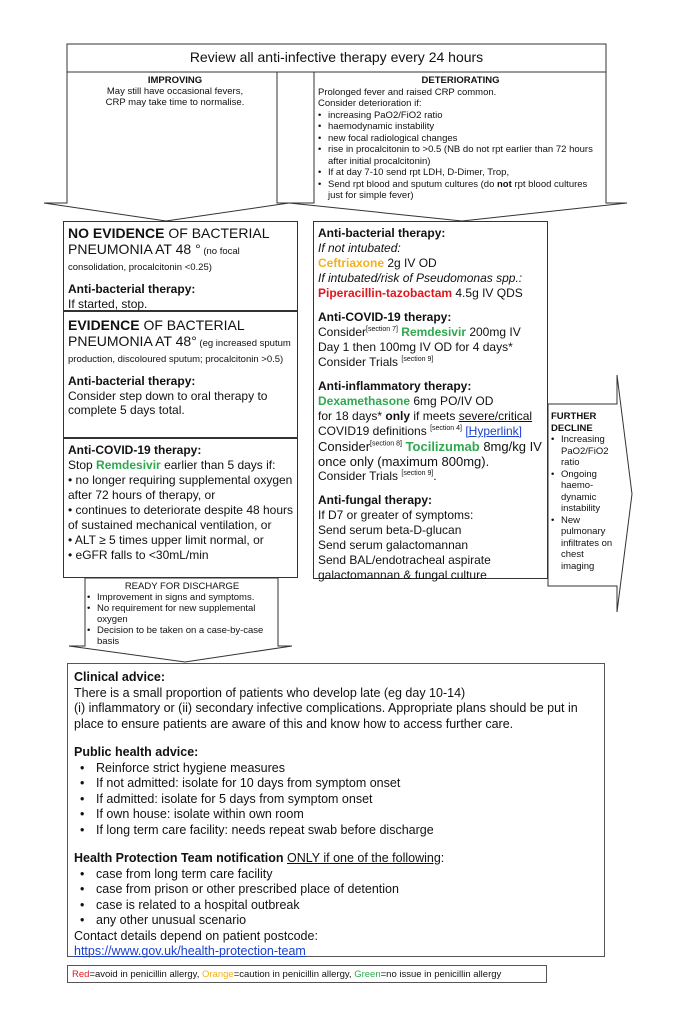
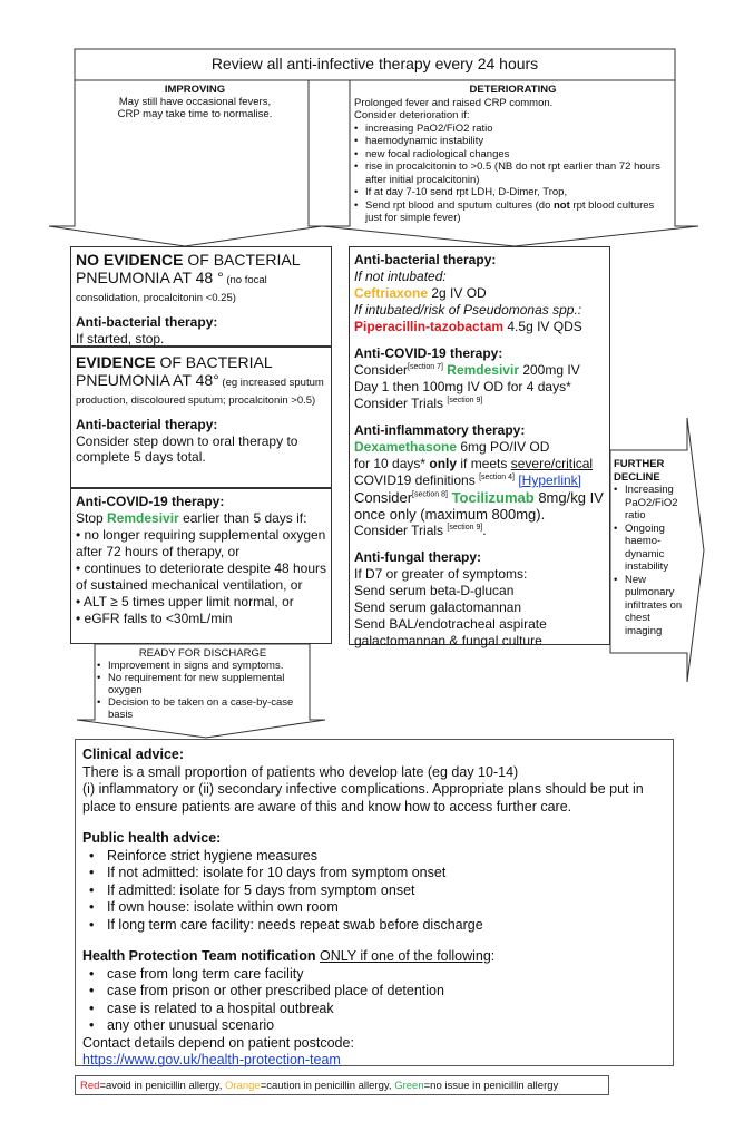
  Review all anti-infective therapy every 24 hours
  IMPROVING
  May still have occasional fevers, CRP may take time to normalise.
  DETERIORATING
  Prolonged fever and raised CRP common.
  Consider deterioration if:
  increasing PaO2/FiO2 ratio
  haemodynamic instability
  new focal radiological changes
  rise in procalcitonin to >0.5 (NB do not rpt earlier than 72 hours after initial procalcitonin)
  If at day 7-10 send rpt LDH, D-Dimer, Trop,
  Send rpt blood and sputum cultures (do not rpt blood cultures just for simple fever)
  NO EVIDENCE OF BACTERIAL PNEUMONIA AT 48 ° (no focal consolidation, procalcitonin <0.25)
  Anti-bacterial therapy:
  If started, stop.
  EVIDENCE OF BACTERIAL PNEUMONIA AT 48° (eg increased sputum production, discoloured sputum; procalcitonin >0.5)
  Anti-bacterial therapy:
  Consider step down to oral therapy to complete 5 days total.
  Anti-COVID-19 therapy:
  Stop Remdesivir earlier than 5 days if:
  • no longer requiring supplemental oxygen after 72 hours of therapy, or
  • continues to deteriorate despite 48 hours of sustained mechanical ventilation, or
  • ALT ≥ 5 times upper limit normal, or
  • eGFR falls to <30mL/min
  READY FOR DISCHARGE
  Improvement in signs and symptoms.
  No requirement for new supplemental oxygen
  Decision to be taken on a case-by-case basis
  Anti-bacterial therapy:
  If not intubated:
  Ceftriaxone 2g IV OD
  If intubated/risk of Pseudomonas spp.:
  Piperacillin-tazobactam 4.5g IV QDS
  Anti-COVID-19 therapy:
  Consider Remdesivir 200mg IV Day 1 then 100mg IV OD for 4 days*
  Anti-inflammatory therapy:
  Dexamethasone 6mg PO/IV OD
- for 18 days* only if meets severe/critical
+ for 10 days* only if meets severe/critical
  COVID19 definitions [Hyperlink]
  Consider Tocilizumab 8mg/kg IV once only (maximum 800mg).
  Anti-fungal therapy:
  If D7 or greater of symptoms:
  Send serum beta-D-glucan
  Send serum galactomannan
  Send BAL/endotracheal aspirate galactomannan & fungal culture
  FURTHER DECLINE
  Increasing PaO2/FiO2 ratio
  Ongoing haemo-dynamic instability
  New pulmonary infiltrates on chest imaging
  Clinical advice:
  There is a small proportion of patients who develop late (eg day 10-14)
  (i) inflammatory or (ii) secondary infective complications. Appropriate plans should be put in place to ensure patients are aware of this and know how to access further care.
  Public health advice:
  Reinforce strict hygiene measures
  If not admitted: isolate for 10 days from symptom onset
  If admitted: isolate for 5 days from symptom onset
  If own house: isolate within own room
  If long term care facility: needs repeat swab before discharge
  Health Protection Team notification ONLY if one of the following:
  case from long term care facility
  case from prison or other prescribed place of detention
  case is related to a hospital outbreak
  any other unusual scenario
  Contact details depend on patient postcode:
  https://www.gov.uk/health-protection-team
  Red=avoid in penicillin allergy, Orange=caution in penicillin allergy, Green=no issue in penicillin allergy
